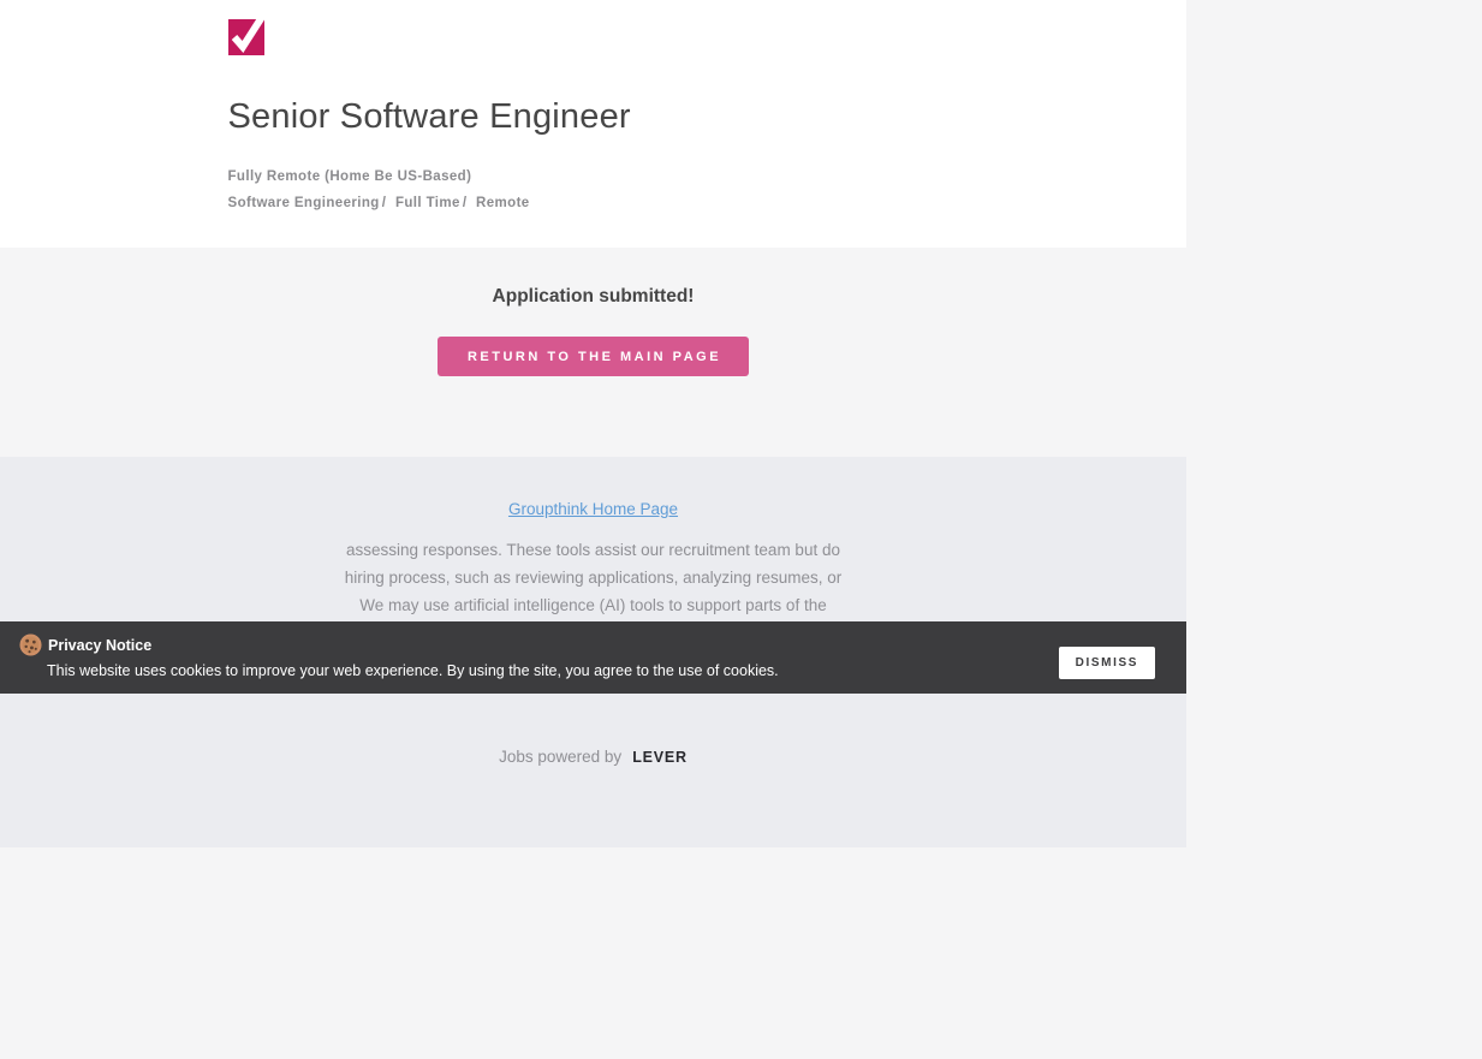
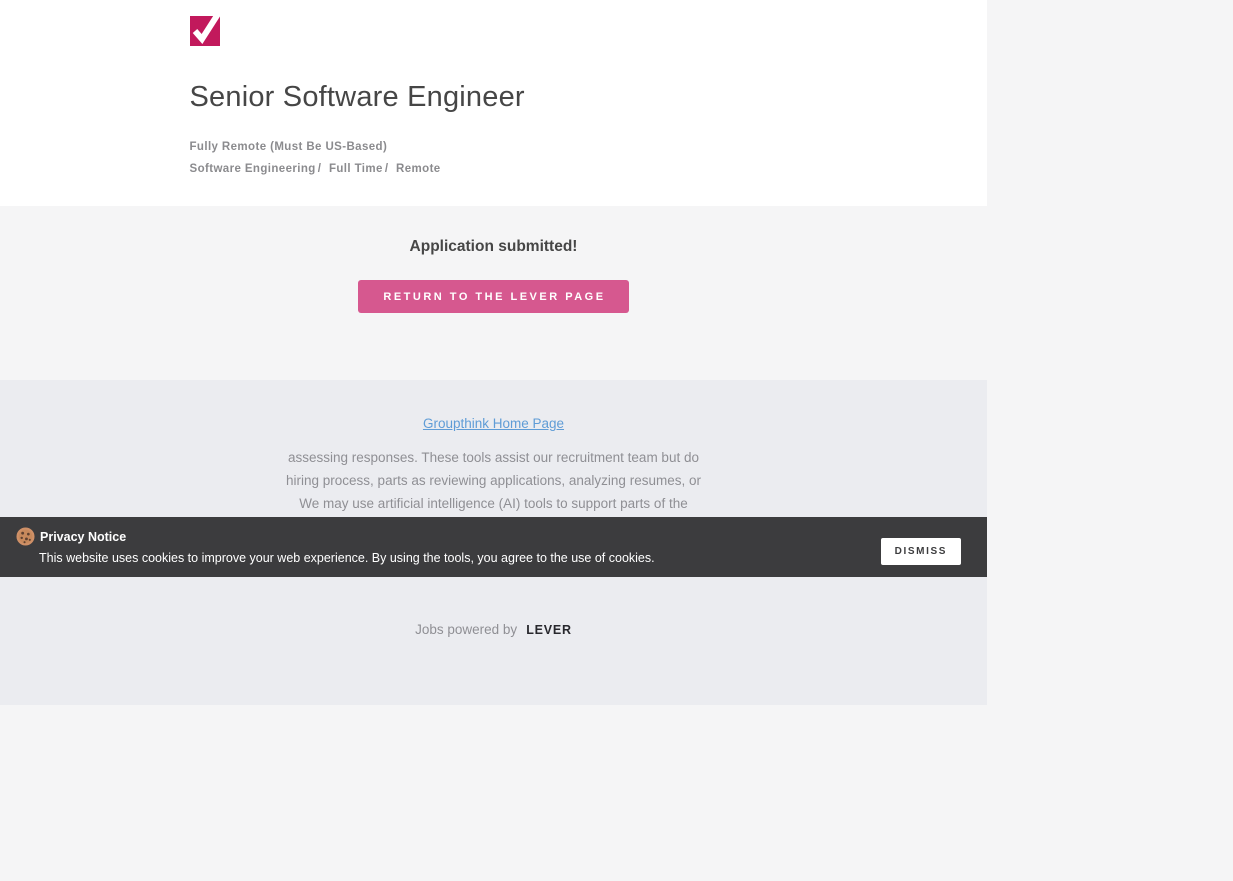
  Senior Software Engineer
- Fully Remote (Home Be US-Based)
+ Fully Remote (Must Be US-Based)
  Software Engineering / Full Time / Remote
  Application submitted!
- RETURN TO THE MAIN PAGE
+ RETURN TO THE LEVER PAGE
  Groupthink Home Page
  assessing responses. These tools assist our recruitment team but do
- hiring process, such as reviewing applications, analyzing resumes, or
+ hiring process, parts as reviewing applications, analyzing resumes, or
  We may use artificial intelligence (AI) tools to support parts of the
  Jobs powered by
  LEVER
  Privacy Notice
- This website uses cookies to improve your web experience. By using the site, you agree to the use of cookies.
+ This website uses cookies to improve your web experience. By using the tools, you agree to the use of cookies.
  DISMISS
